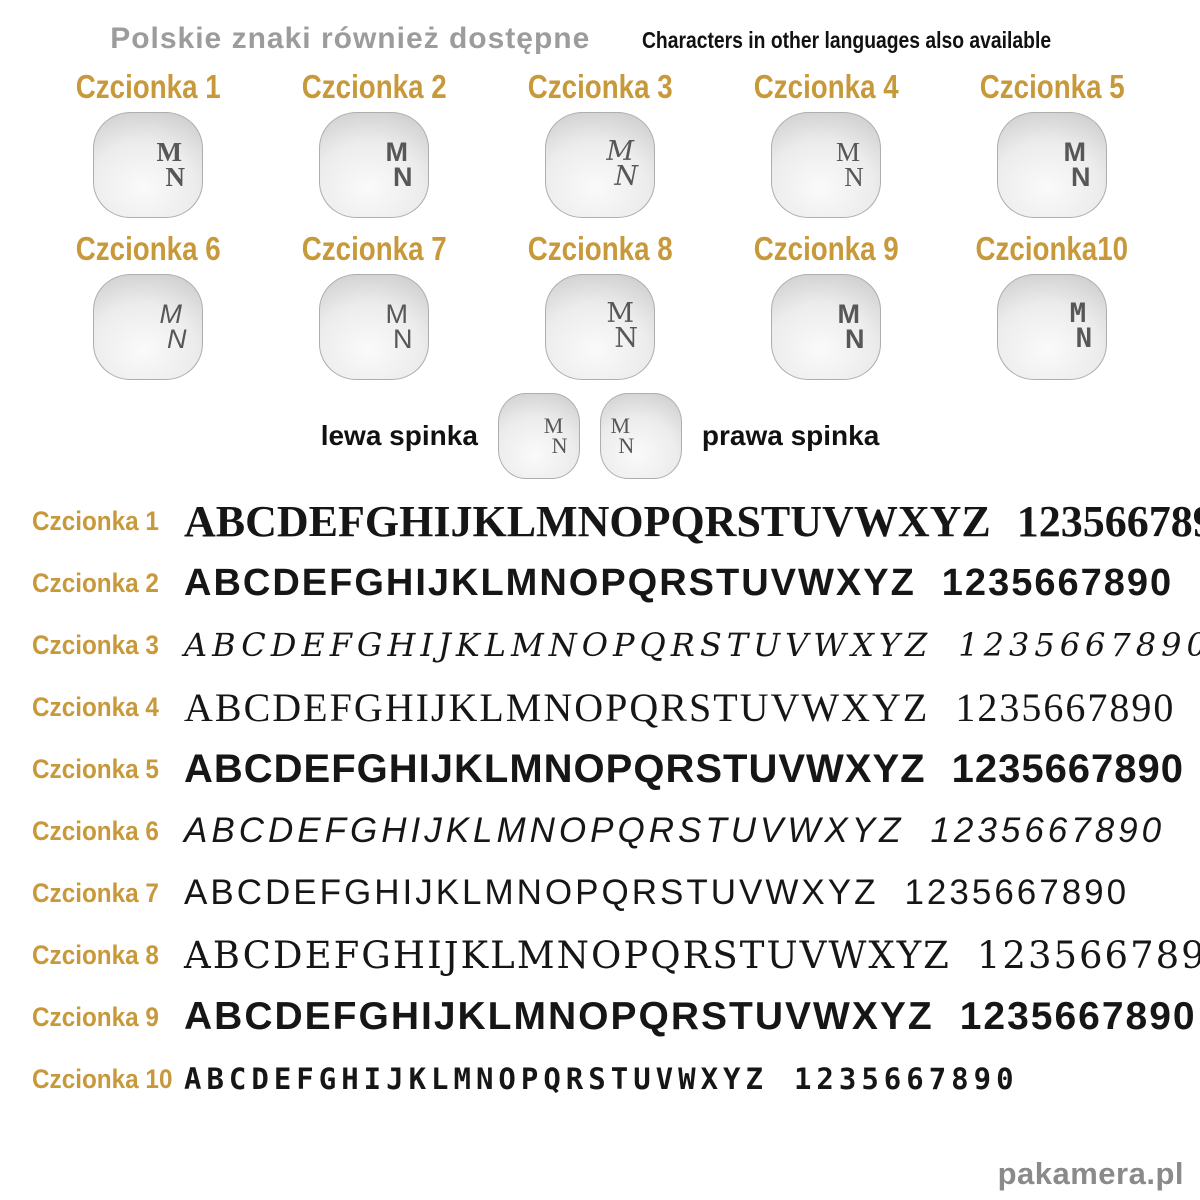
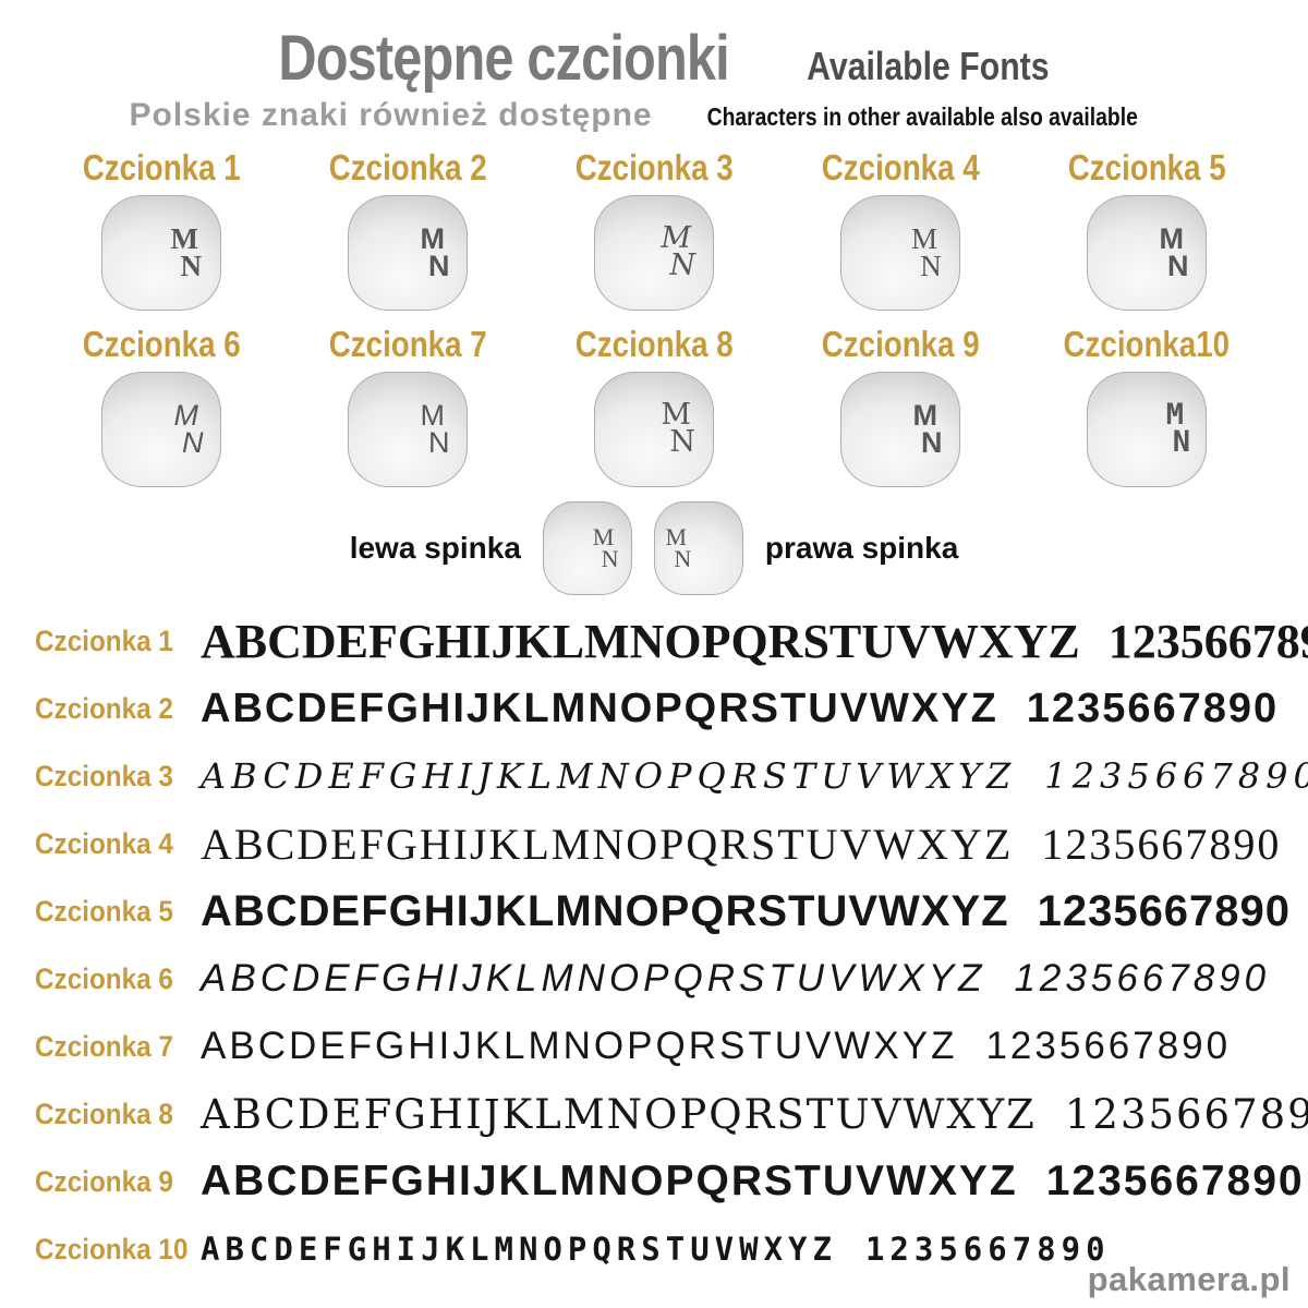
+ Dostępne czcionki Available Fonts
- Polskie znaki również dostępne Characters in other languages also available
+ Polskie znaki również dostępne Characters in other available also available
  Czcionka 1
  M
  N
  Czcionka 2
  M
  N
  Czcionka 3
  M
  N
  Czcionka 4
  M
  N
  Czcionka 5
  M
  N
  Czcionka 6
  M
  N
  Czcionka 7
  M
  N
  Czcionka 8
  M
  N
  Czcionka 9
  M
  N
  Czcionka10
  M
  N
  lewa spinka
  M
  N
  M
  N
  prawa spinka
  Czcionka 1
  ABCDEFGHIJKLMNOPQRSTUVWXYZ 12356678
  Czcionka 2
  ABCDEFGHIJKLMNOPQRSTUVWXYZ 1235667890
  Czcionka 3
  ABCDEFGHIJKLMNOPQRSTUVWXYZ 1235667890
  Czcionka 4
  ABCDEFGHIJKLMNOPQRSTUVWXYZ 1235667890
  Czcionka 5
  ABCDEFGHIJKLMNOPQRSTUVWXYZ 1235667890
  Czcionka 6
  ABCDEFGHIJKLMNOPQRSTUVWXYZ 1235667890
  Czcionka 7
  ABCDEFGHIJKLMNOPQRSTUVWXYZ 1235667890
  Czcionka 8
  ABCDEFGHIJKLMNOPQRSTUVWXYZ 123566789
  Czcionka 9
  ABCDEFGHIJKLMNOPQRSTUVWXYZ 1235667890
  Czcionka 10
  ABCDEFGHIJKLMNOPQRSTUVWXYZ 1235667890
  pakamera.pl
